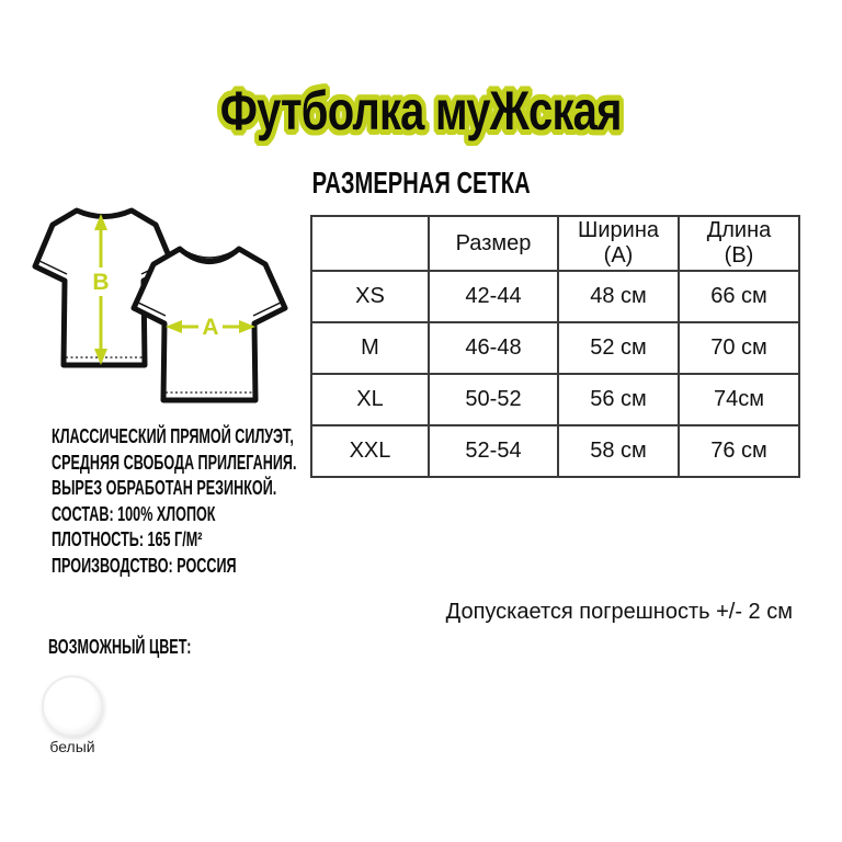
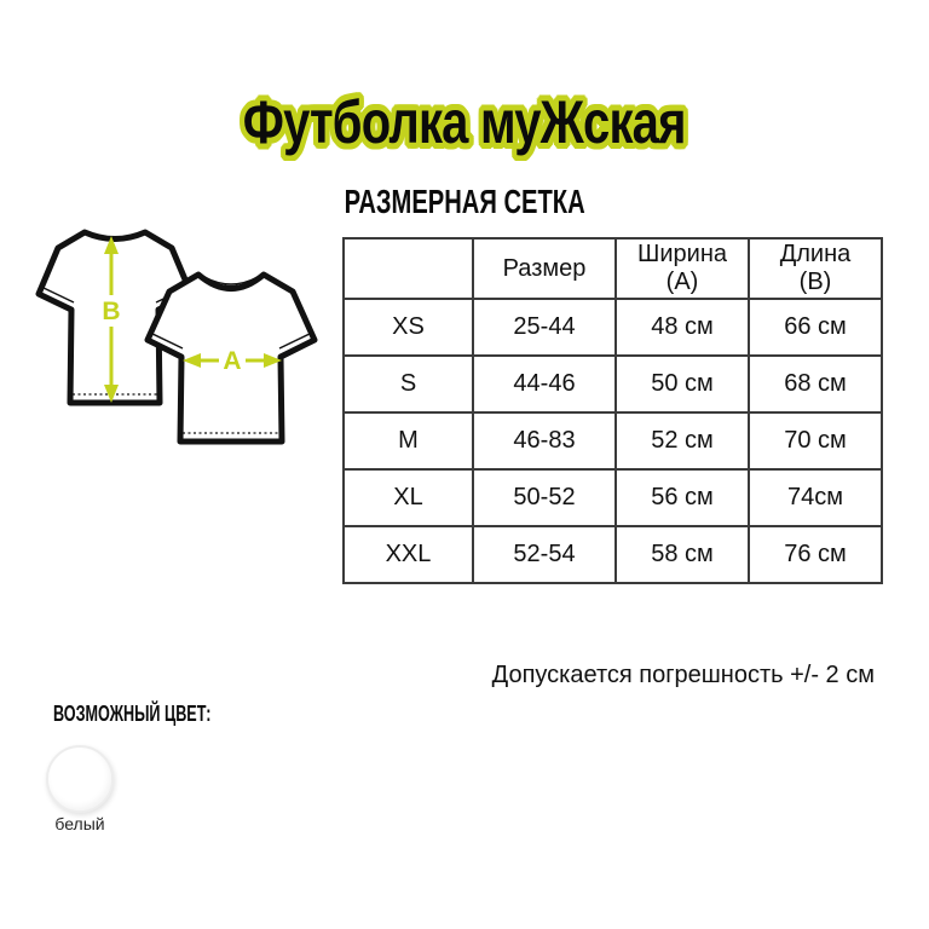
  Футболка муЖская
  РАЗМЕРНАЯ СЕТКА
  B
  A
  	Размер	Ширина (A)	Длина (B)
- XS	42-44	48 см	66 см
+ XS	25-44	48 см	66 см
+ S	44-46	50 см	68 см
- M	46-48	52 см	70 см
+ M	46-83	52 см	70 см
  XL	50-52	56 см	74см
  XXL	52-54	58 см	76 см
- КЛАССИЧЕСКИЙ ПРЯМОЙ СИЛУЭТ,
- СРЕДНЯЯ СВОБОДА ПРИЛЕГАНИЯ.
- ВЫРЕЗ ОБРАБОТАН РЕЗИНКОЙ.
- СОСТАВ: 100% ХЛОПОК
- ПЛОТНОСТЬ: 165 Г/М²
- ПРОИЗВОДСТВО: РОССИЯ
  Допускается погрешность +/- 2 см
  ВОЗМОЖНЫЙ ЦВЕТ:
  белый
